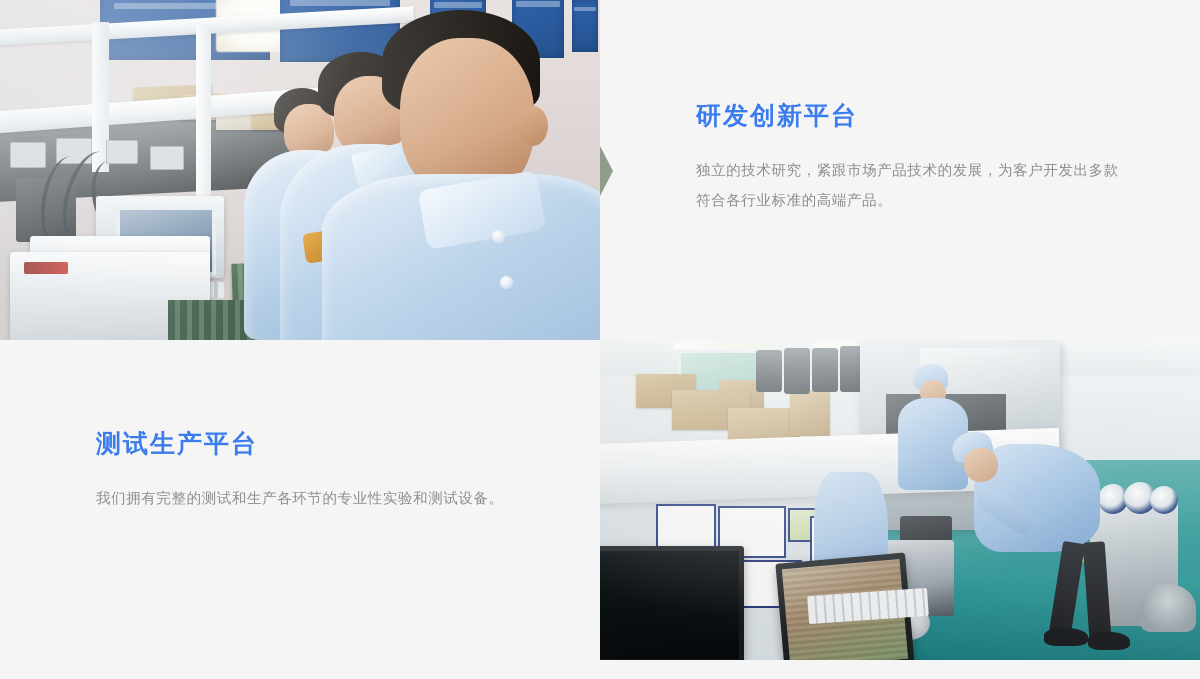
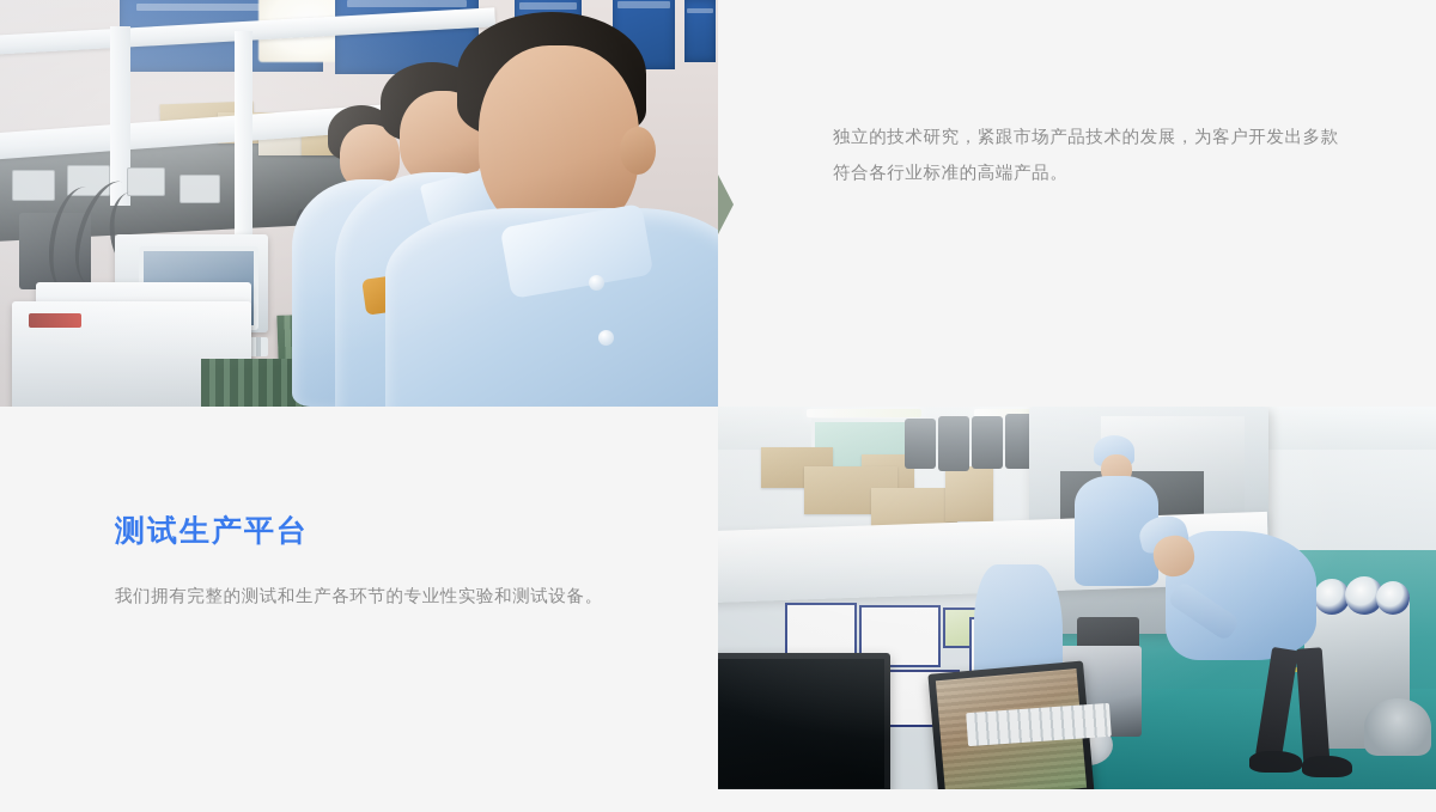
- 研发创新平台
  独立的技术研究，紧跟市场产品技术的发展，为客户开发出多款
  符合各行业标准的高端产品。
  测试生产平台
  我们拥有完整的测试和生产各环节的专业性实验和测试设备。
